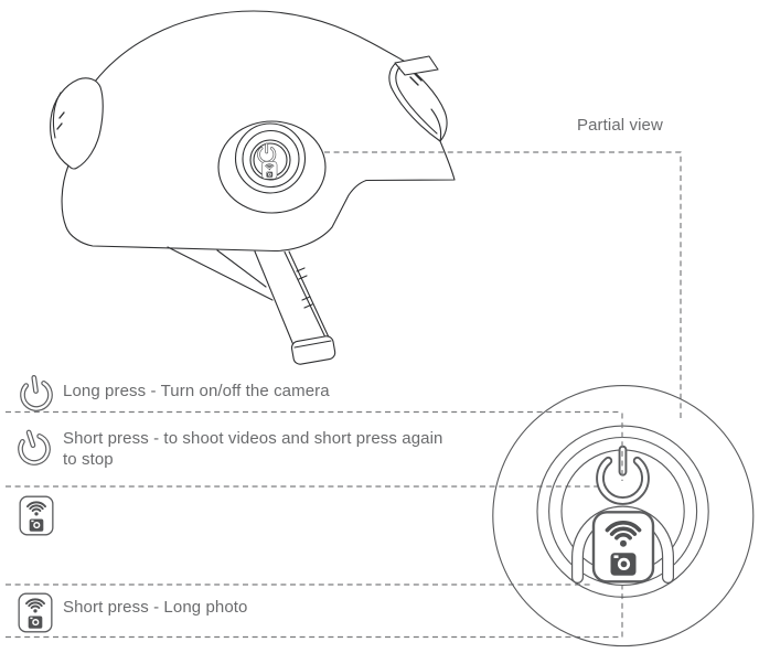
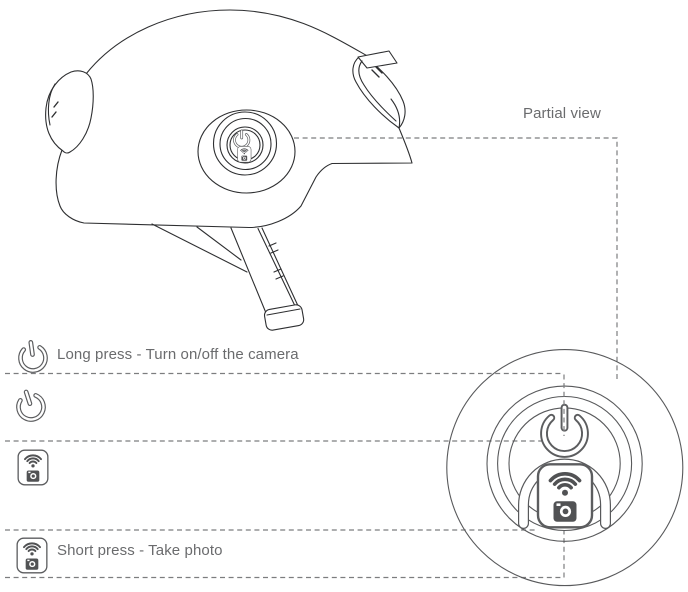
  Partial view
  Long press - Turn on/off the camera
- Short press - to shoot videos and short press again
- to stop
- Short press - Long photo
+ Short press - Take photo
